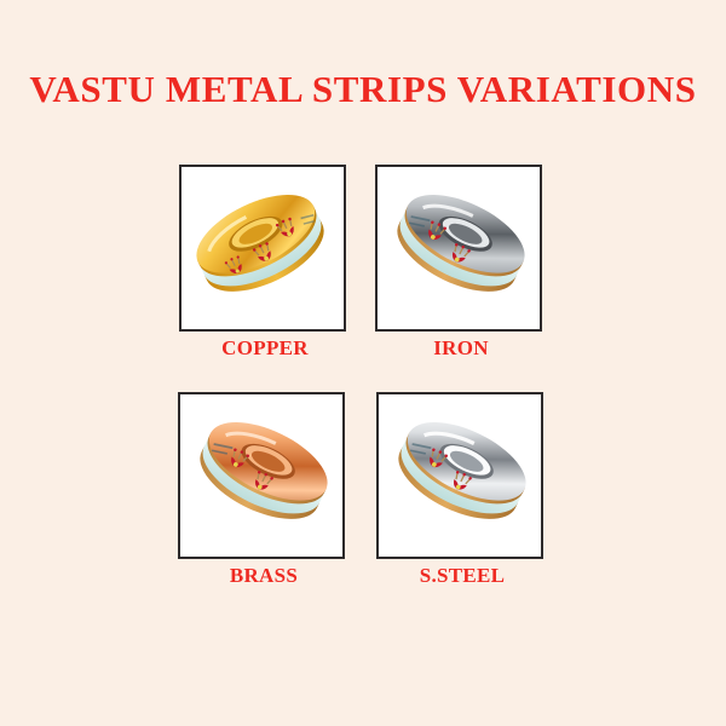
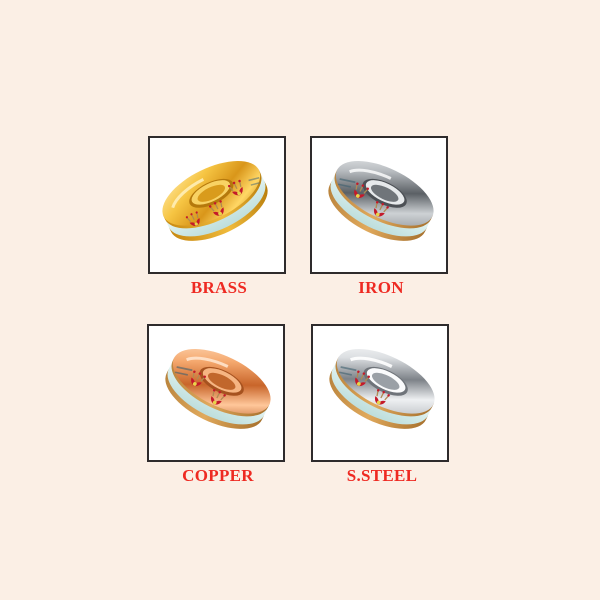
- VASTU METAL STRIPS VARIATIONS
- COPPER
+ BRASS
  IRON
- BRASS
+ COPPER
  S.STEEL
